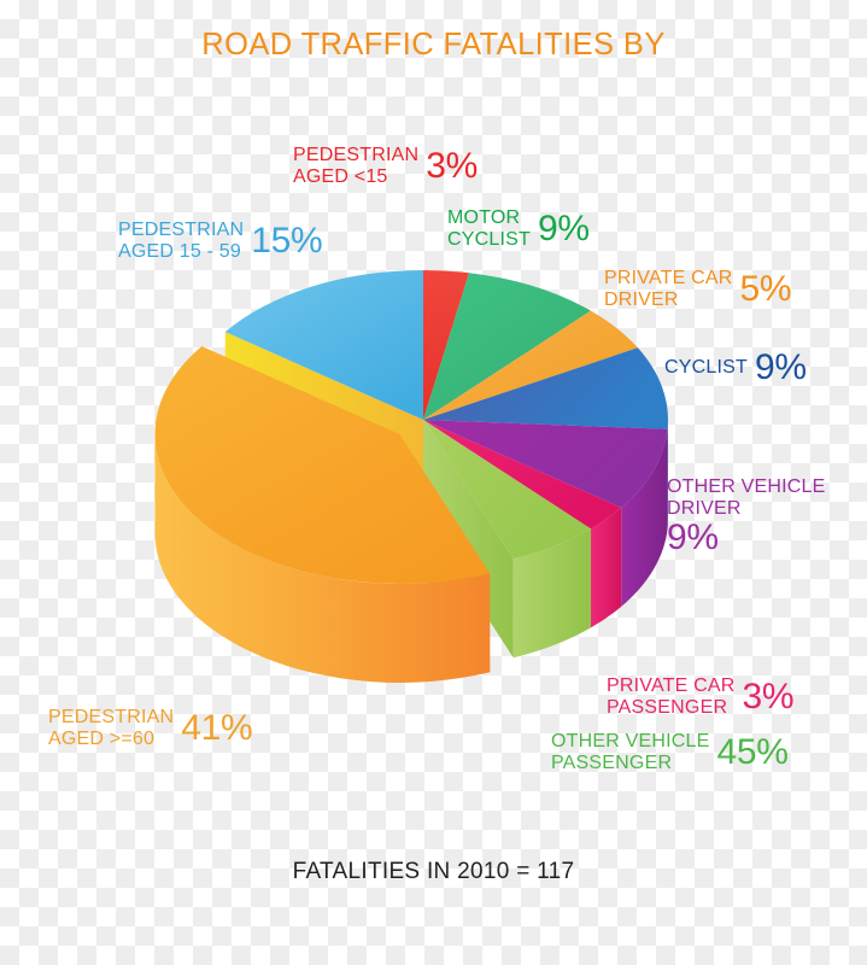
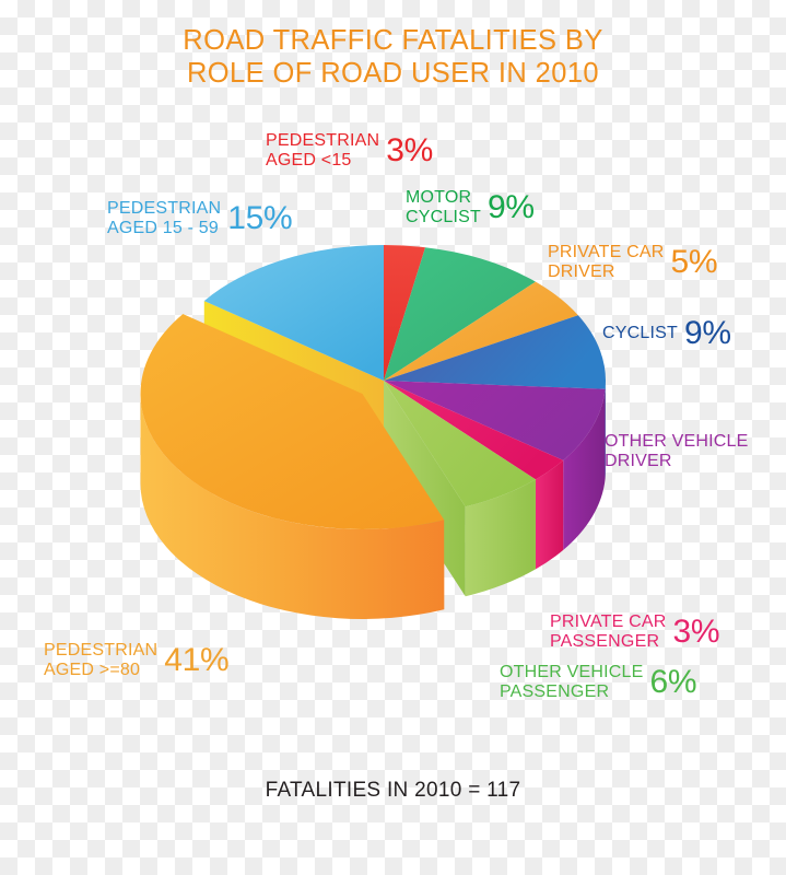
  ROAD TRAFFIC FATALITIES BY
+ ROLE OF ROAD USER IN 2010
  PEDESTRIAN
  AGED <15 3%
  PEDESTRIAN
  AGED 15 - 59 15%
  MOTOR
  CYCLIST 9%
  PRIVATE CAR
  DRIVER 5%
  CYCLIST 9%
  OTHER VEHICLE
  DRIVER
- 9%
  PRIVATE CAR
  PASSENGER 3%
  OTHER VEHICLE
- PASSENGER 45%
+ PASSENGER 6%
  PEDESTRIAN
- AGED >=60 41%
+ AGED >=80 41%
  FATALITIES IN 2010 = 117
